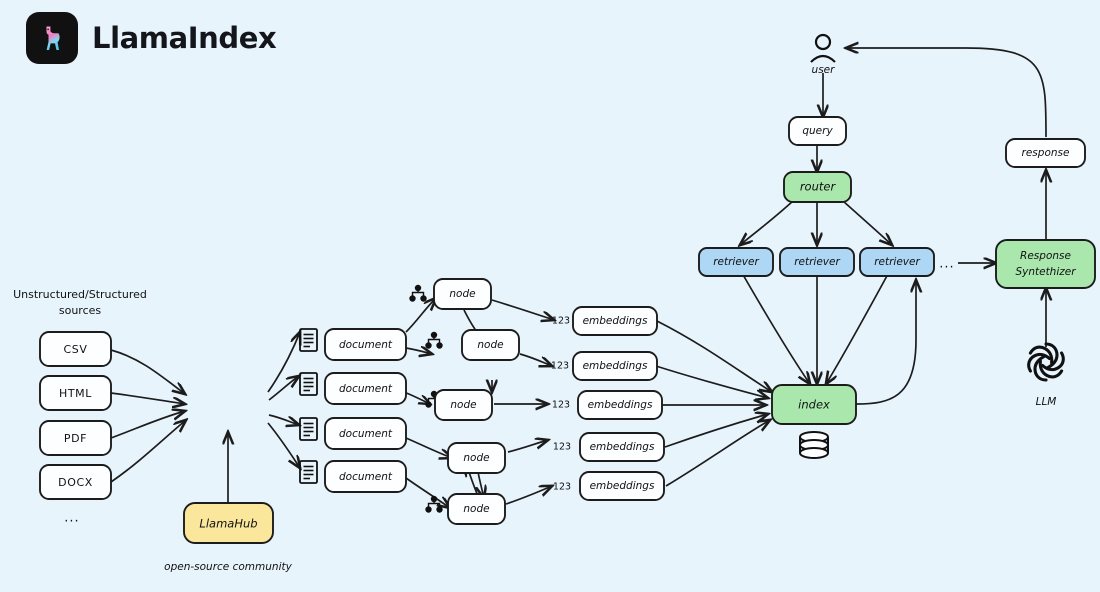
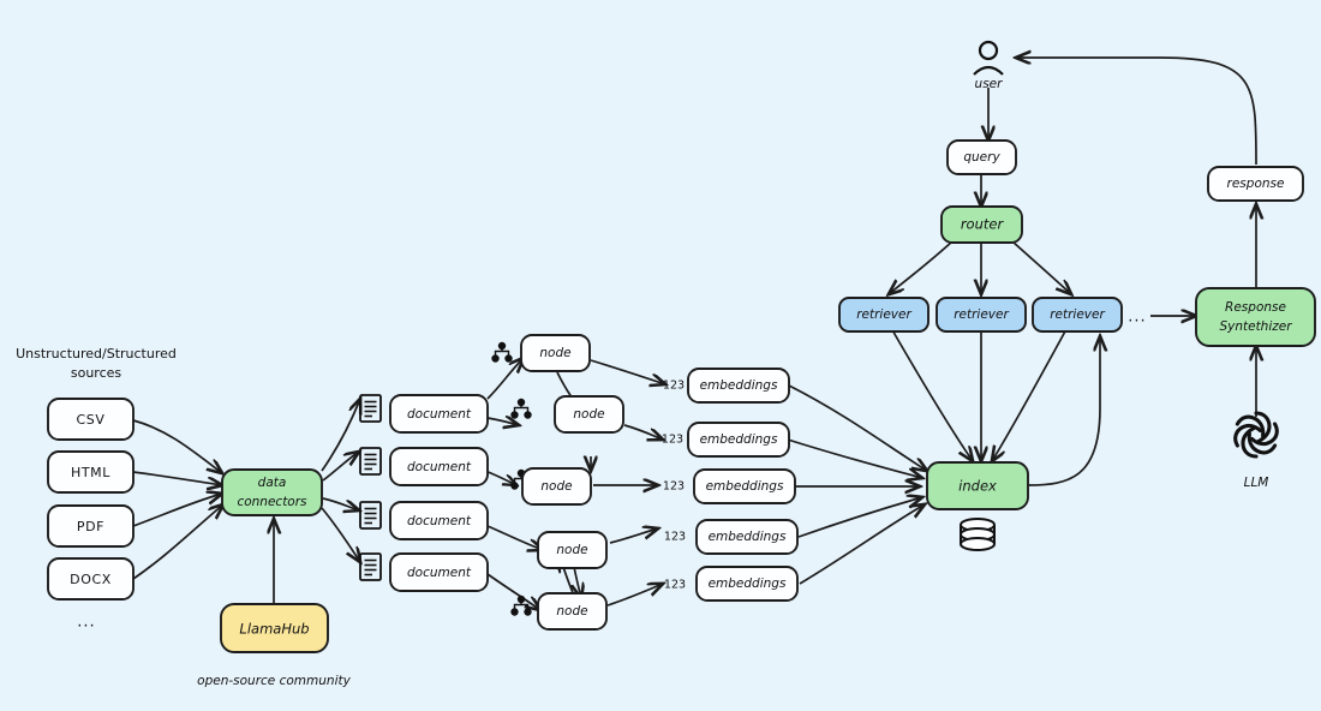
- LlamaIndex
  Unstructured/Structured
  sources
  CSV
  HTML
  PDF
  DOCX
  ...
+ data
+ connectors
  LlamaHub
  open-source community
  document
  document
  document
  document
  node
  node
  node
  node
  node
  123
  123
  123
  123
  123
  embeddings
  embeddings
  embeddings
  embeddings
  embeddings
  index
  user
  query
  router
  retriever
  retriever
  retriever
  ...
  Response
  Syntethizer
  response
  LLM
